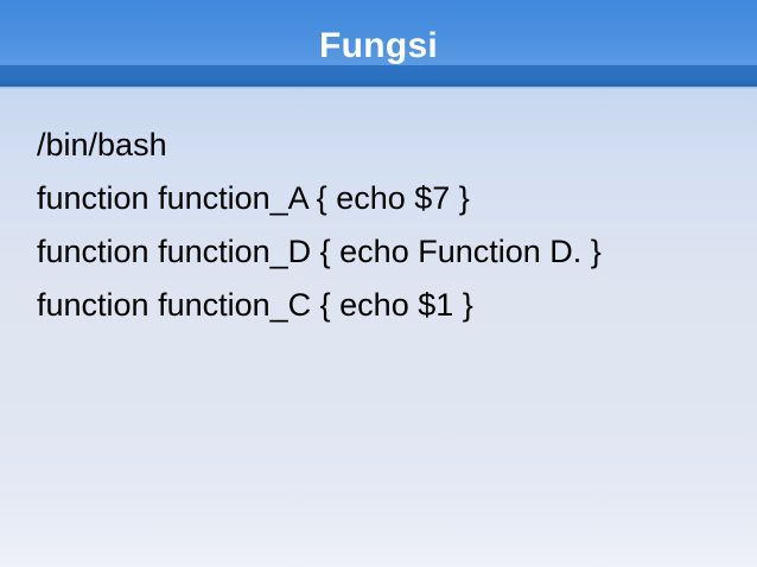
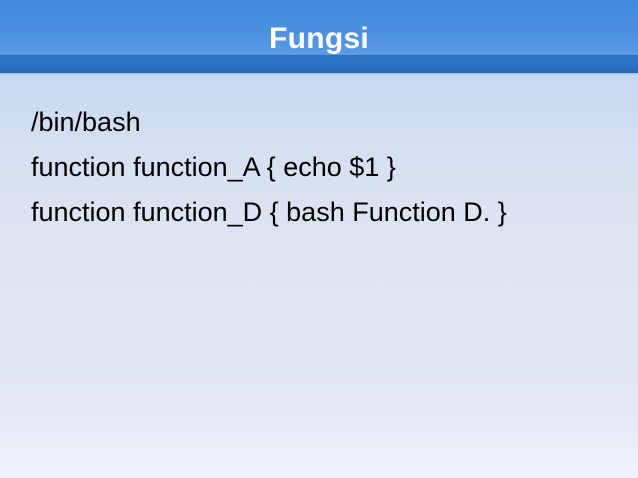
  Fungsi
  /bin/bash
- function function_A { echo $7 }
+ function function_A { echo $1 }
- function function_D { echo Function D. }
+ function function_D { bash Function D. }
- function function_C { echo $1 }
